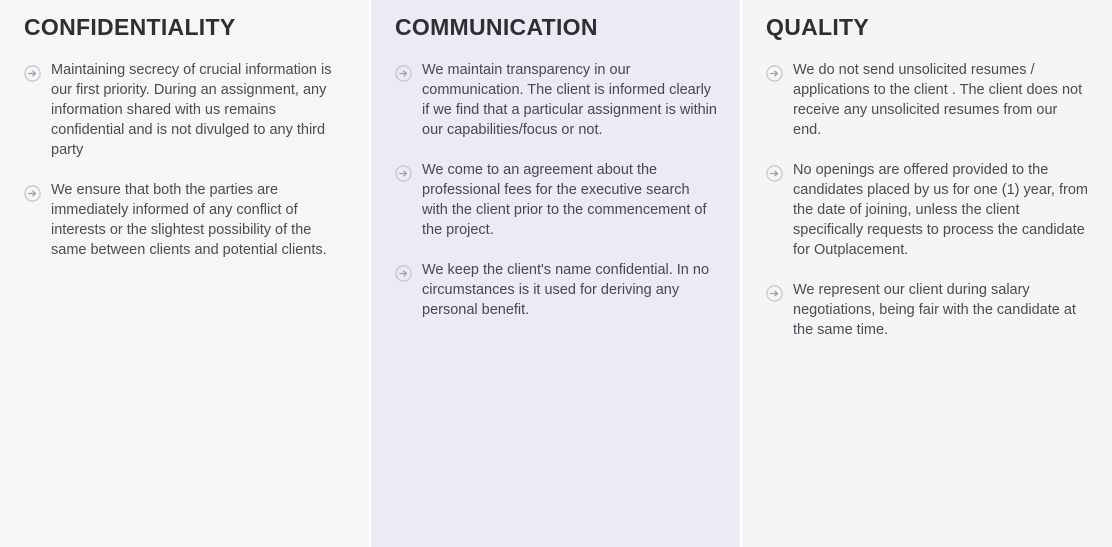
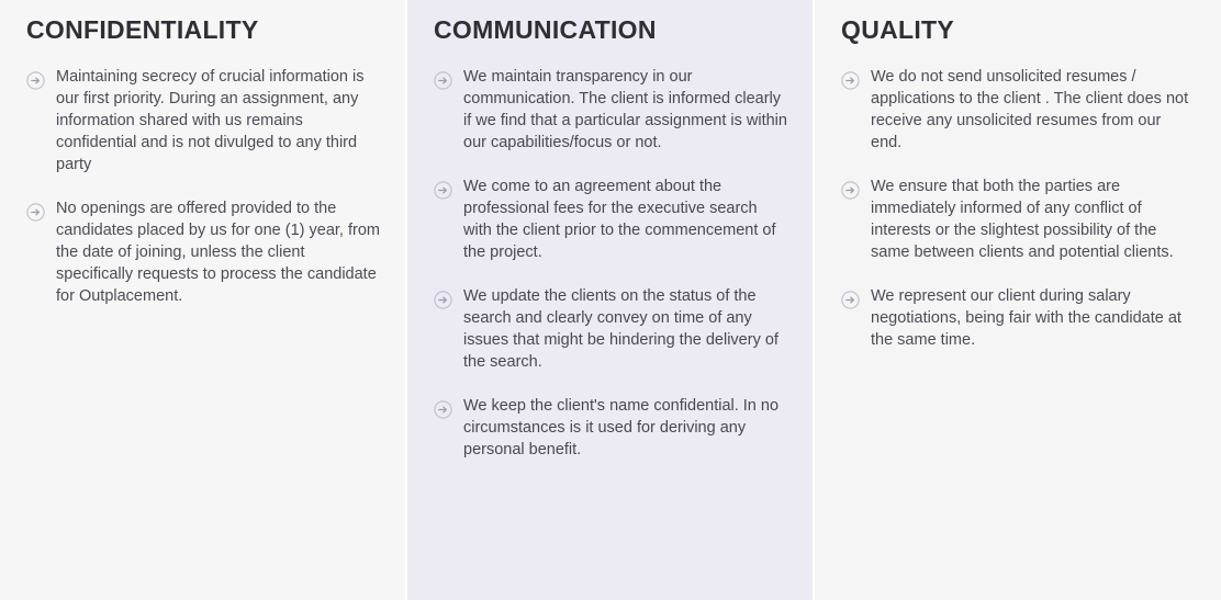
  CONFIDENTIALITY
  Maintaining secrecy of crucial information is our first priority. During an assignment, any information shared with us remains confidential and is not divulged to any third party
- We ensure that both the parties are immediately informed of any conflict of interests or the slightest possibility of the same between clients and potential clients.
+ No openings are offered provided to the candidates placed by us for one (1) year, from the date of joining, unless the client specifically requests to process the candidate for Outplacement.
  COMMUNICATION
  We maintain transparency in our communication. The client is informed clearly if we find that a particular assignment is within our capabilities/focus or not.
  We come to an agreement about the professional fees for the executive search with the client prior to the commencement of the project.
+ We update the clients on the status of the search and clearly convey on time of any issues that might be hindering the delivery of the search.
  We keep the client's name confidential. In no circumstances is it used for deriving any personal benefit.
  QUALITY
  We do not send unsolicited resumes / applications to the client . The client does not receive any unsolicited resumes from our end.
- No openings are offered provided to the candidates placed by us for one (1) year, from the date of joining, unless the client specifically requests to process the candidate for Outplacement.
+ We ensure that both the parties are immediately informed of any conflict of interests or the slightest possibility of the same between clients and potential clients.
  We represent our client during salary negotiations, being fair with the candidate at the same time.
